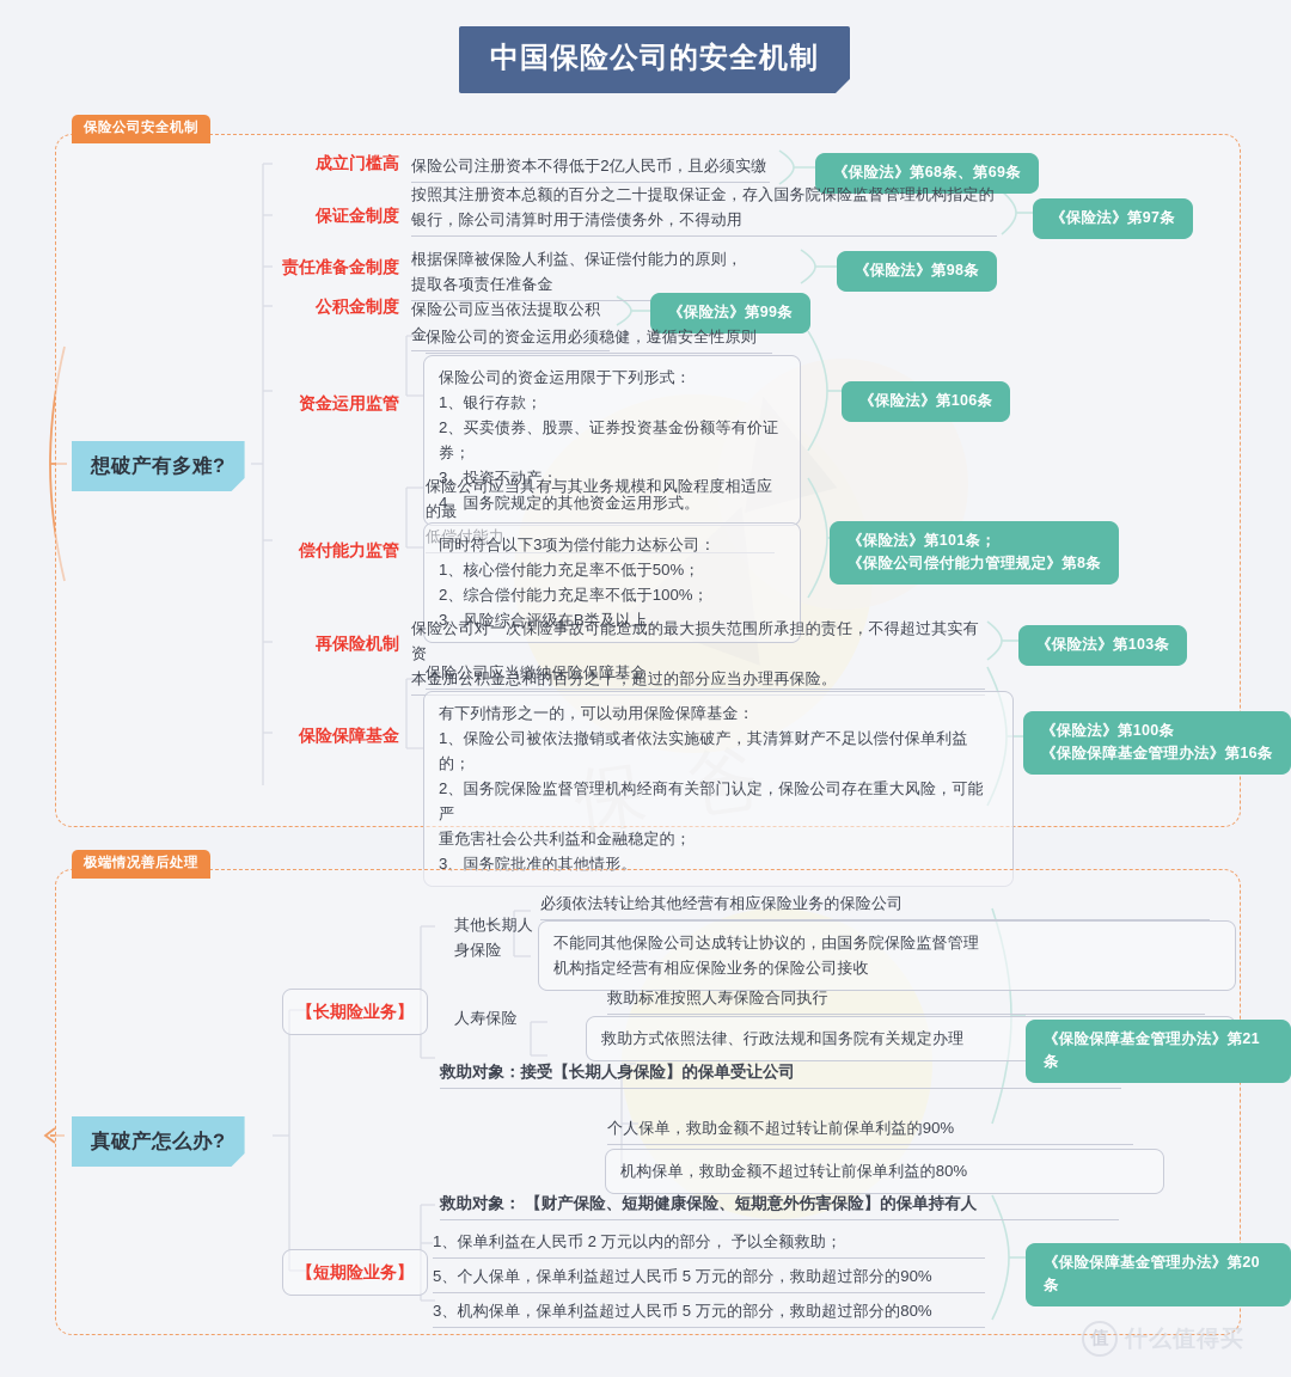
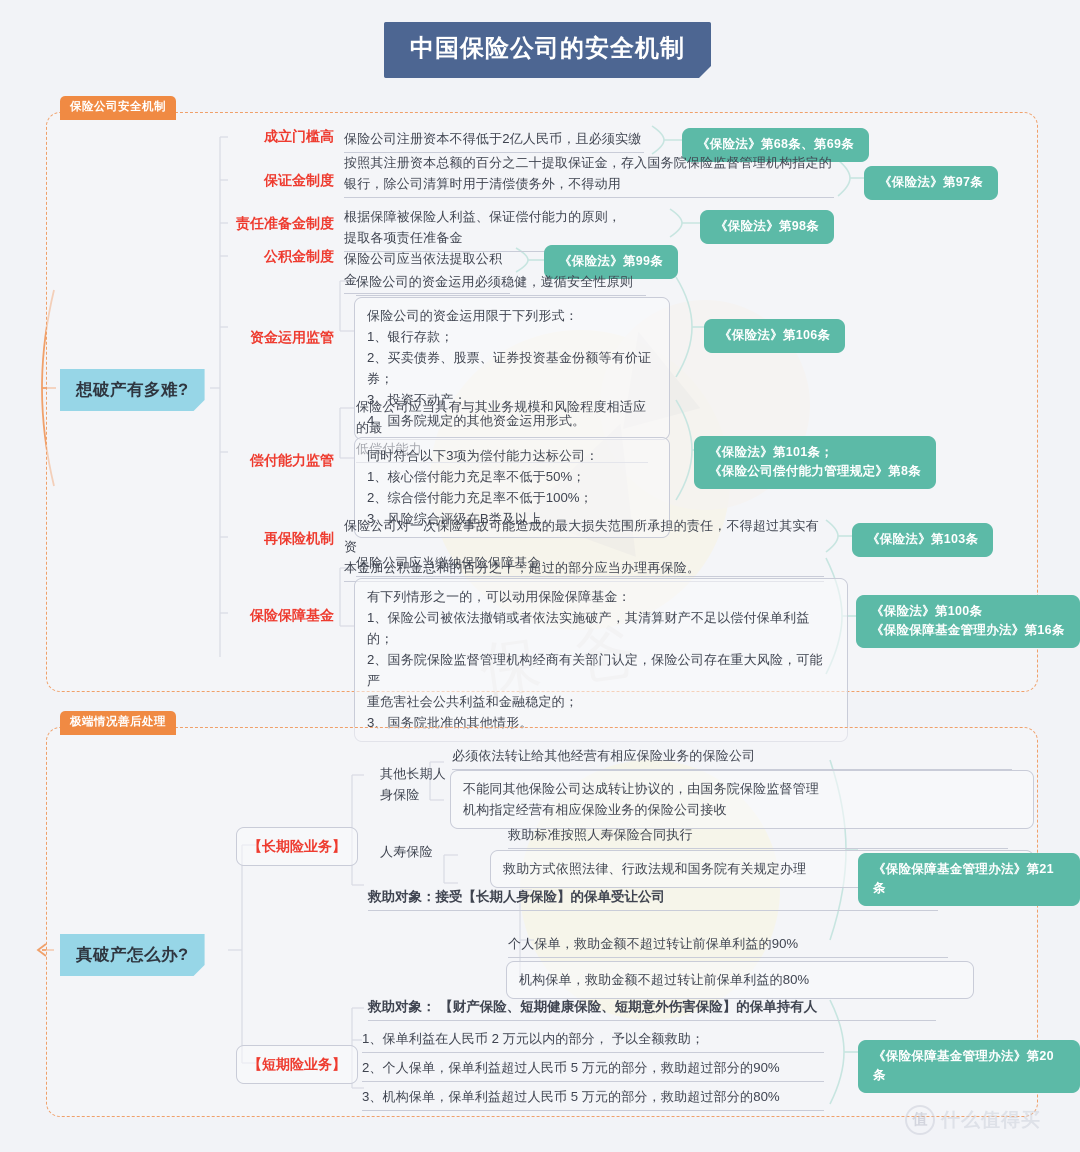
  中国保险公司的安全机制
  保险公司安全机制
  想破产有多难?
  成立门槛高
  保险公司注册资本不得低于2亿人民币，且必须实缴
  《保险法》第68条、第69条
  保证金制度
  按照其注册资本总额的百分之二十提取保证金，存入国务院保险监督管理机构指定的银行，除公司清算时用于清偿债务外，不得动用
  《保险法》第97条
  责任准备金制度
  根据保障被保险人利益、保证偿付能力的原则，
  提取各项责任准备金
  《保险法》第98条
  公积金制度
  保险公司应当依法提取公积金
  《保险法》第99条
  资金运用监管
  保险公司的资金运用必须稳健，遵循安全性原则
  保险公司的资金运用限于下列形式：
  1、银行存款；
  2、买卖债券、股票、证券投资基金份额等有价证券；
  3、投资不动产；
  4、国务院规定的其他资金运用形式。
  《保险法》第106条
  偿付能力监管
  保险公司应当具有与其业务规模和风险程度相适应的最
  低偿付能力
  同时符合以下3项为偿付能力达标公司：
  1、核心偿付能力充足率不低于50%；
  2、综合偿付能力充足率不低于100%；
  3、风险综合评级在B类及以上。
  《保险法》第101条；
  《保险公司偿付能力管理规定》第8条
  再保险机制
  保险公司对一次保险事故可能造成的最大损失范围所承担的责任，不得超过其实有资
  本金加公积金总和的百分之十；超过的部分应当办理再保险。
  《保险法》第103条
  保险保障基金
  保险公司应当缴纳保险保障基金
  有下列情形之一的，可以动用保险保障基金：
  1、保险公司被依法撤销或者依法实施破产，其清算财产不足以偿付保单利益的；
  2、国务院保险监督管理机构经商有关部门认定，保险公司存在重大风险，可能严
  重危害社会公共利益和金融稳定的；
  3、国务院批准的其他情形。
  《保险法》第100条
  《保险保障基金管理办法》第16条
  极端情况善后处理
  真破产怎么办?
  【长期险业务】
  其他长期人身保险
  必须依法转让给其他经营有相应保险业务的保险公司
  不能同其他保险公司达成转让协议的，由国务院保险监督管理
  机构指定经营有相应保险业务的保险公司接收
  人寿保险
  救助标准按照人寿保险合同执行
  救助方式依照法律、行政法规和国务院有关规定办理
  救助对象：接受【长期人身保险】的保单受让公司
  个人保单，救助金额不超过转让前保单利益的90%
  机构保单，救助金额不超过转让前保单利益的80%
  《保险保障基金管理办法》第21条
  【短期险业务】
  救助对象： 【财产保险、短期健康保险、短期意外伤害保险】的保单持有人
  1、保单利益在人民币 2 万元以内的部分， 予以全额救助；
- 5、个人保单，保单利益超过人民币 5 万元的部分，救助超过部分的90%
+ 2、个人保单，保单利益超过人民币 5 万元的部分，救助超过部分的90%
  3、机构保单，保单利益超过人民币 5 万元的部分，救助超过部分的80%
  《保险保障基金管理办法》第20条
  值
  什么值得买
